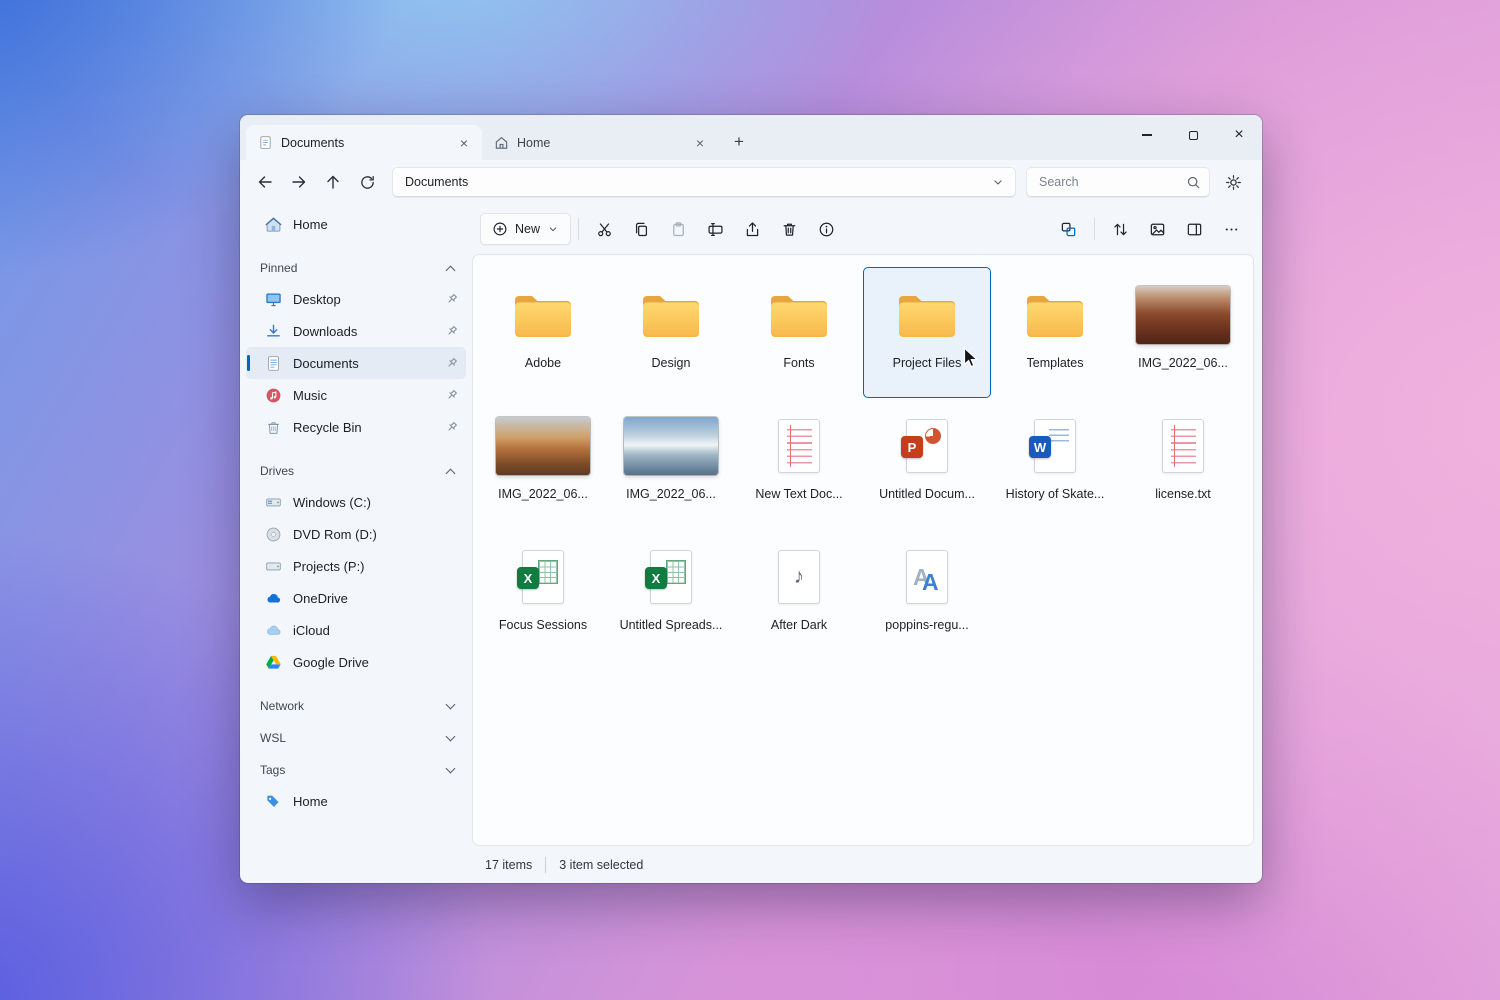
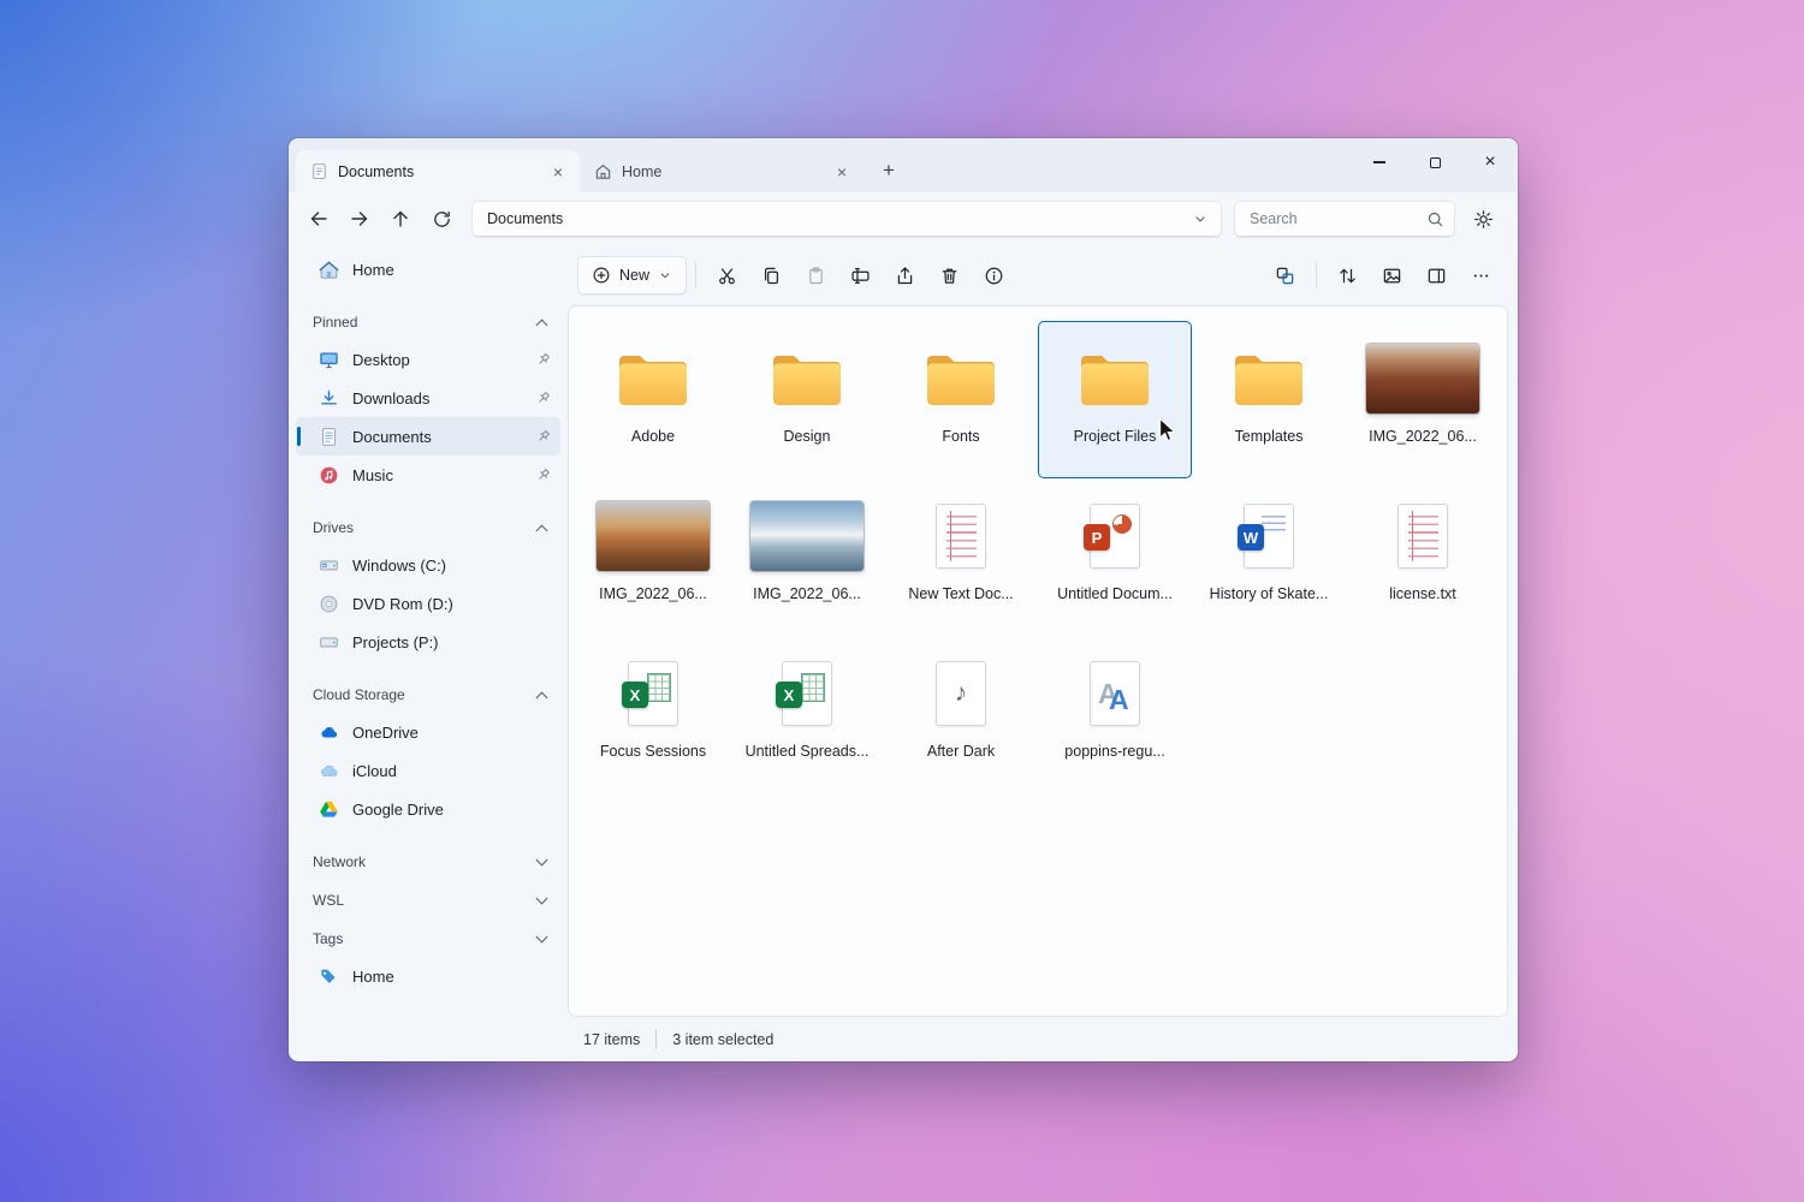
  Documents
  ×
  Home
  ×
  +
  ×
  Documents
  Search
  Home
  Pinned
  Desktop
  Downloads
  Documents
  Music
- Recycle Bin
  Drives
  Windows (C:)
  DVD Rom (D:)
  Projects (P:)
+ Cloud Storage
  OneDrive
  iCloud
  Google Drive
  Network
  WSL
  Tags
  Home
  New
  Adobe
  Design
  Fonts
  Project Files
  Templates
  IMG_2022_06...
  IMG_2022_06...
  IMG_2022_06...
  New Text Doc...
  P
  Untitled Docum...
  W
  History of Skate...
  license.txt
  X
  Focus Sessions
  X
  Untitled Spreads...
  ♪
  After Dark
  A
  A
  poppins-regu...
  17 items
  3 item selected
